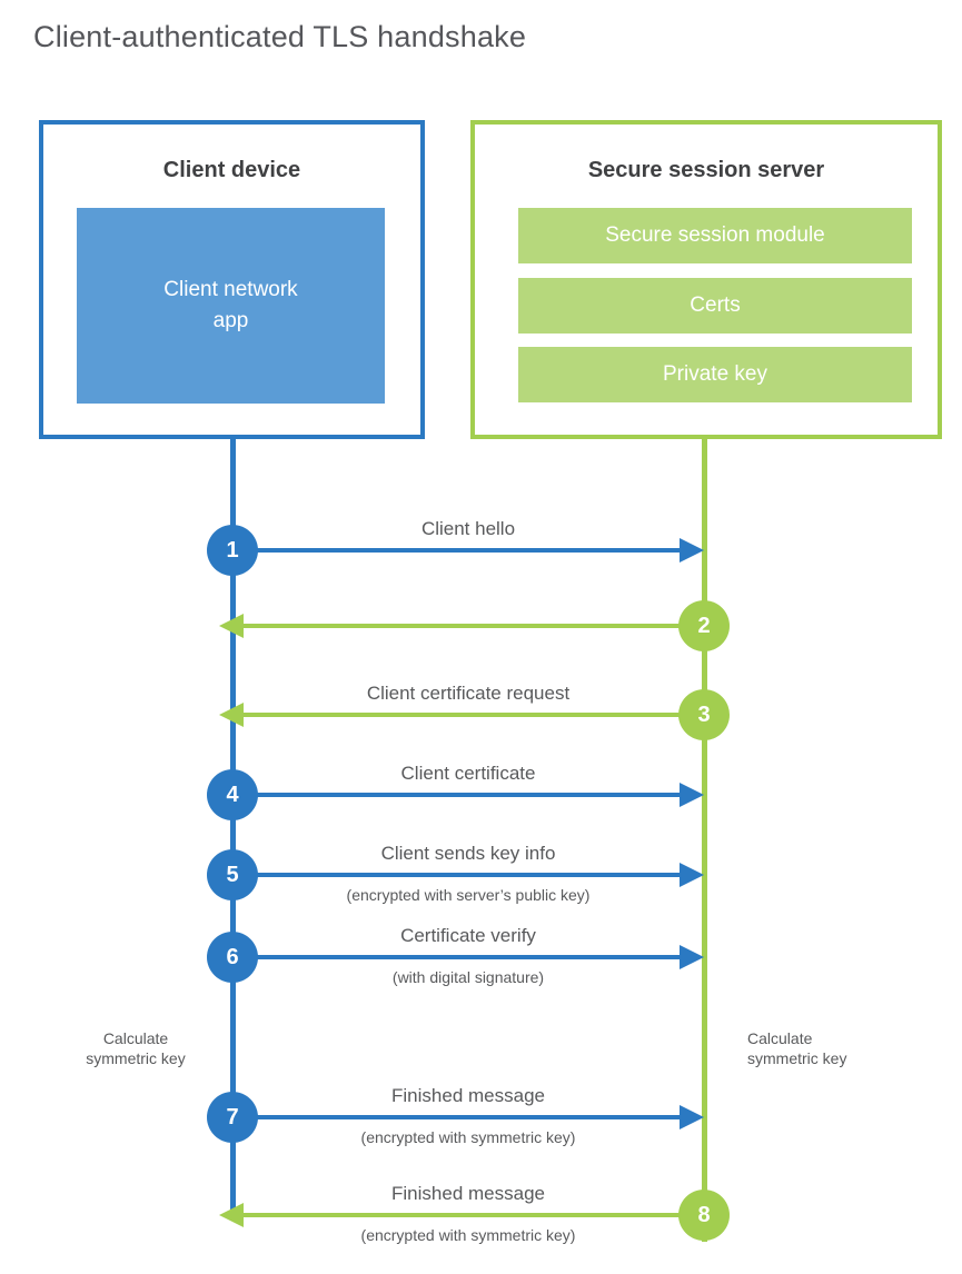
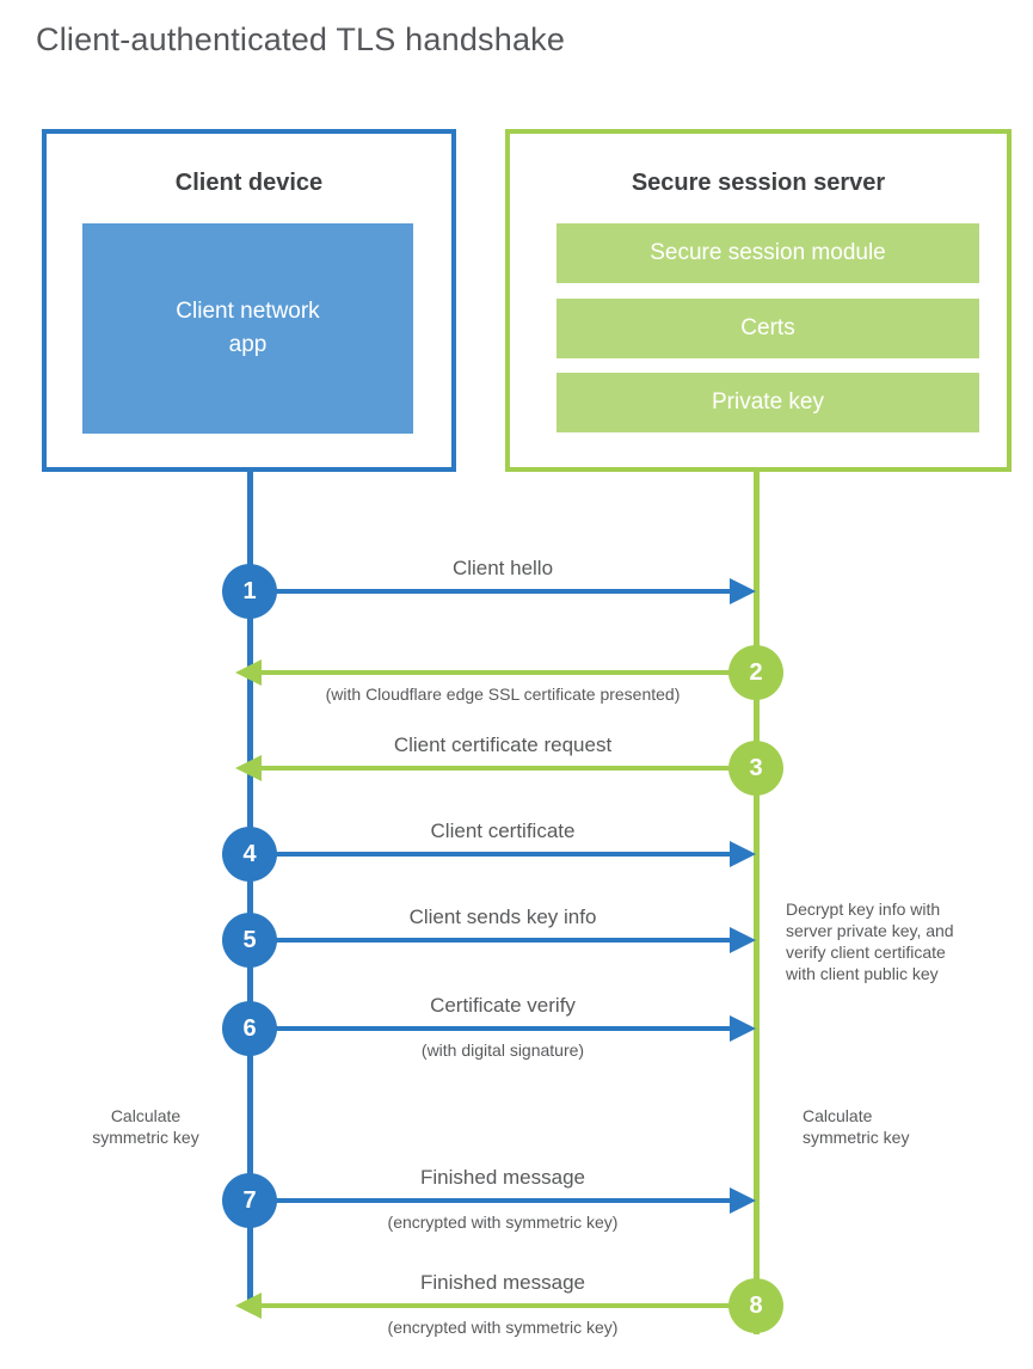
  Client-authenticated TLS handshake
  Client device
  Client network
  app
  Secure session server
  Secure session module
  Certs
  Private key
  Client hello
  1
+ (with Cloudflare edge SSL certificate presented)
  2
  Client certificate request
  3
  Client certificate
  4
  Client sends key info
- (encrypted with server’s public key)
  5
  Certificate verify
  (with digital signature)
  6
  Finished message
  (encrypted with symmetric key)
  7
  Finished message
  (encrypted with symmetric key)
  8
+ Decrypt key info with
+ server private key, and
+ verify client certificate
+ with client public key
  Calculate
  symmetric key
  Calculate
  symmetric key
